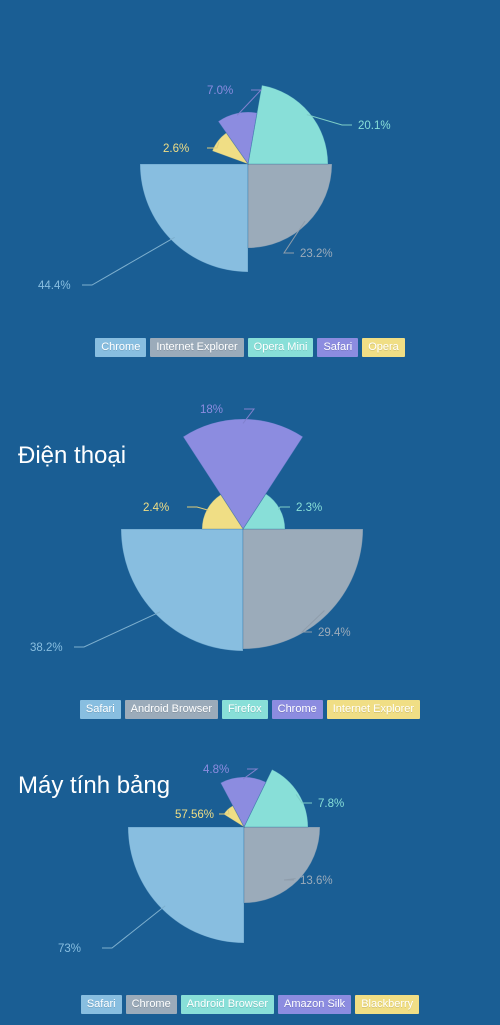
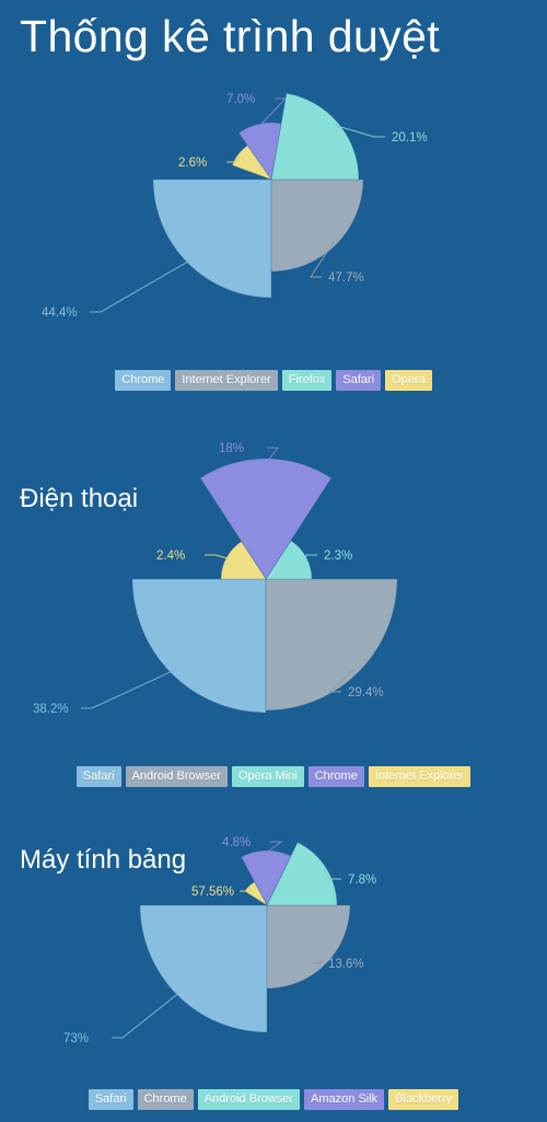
+ Thống kê trình duyệt
  44.4%
- 23.2%
+ 47.7%
  20.1%
  7.0%
  2.6%
  Chrome
  Internet Explorer
- Opera Mini
+ Firefox
  Safari
  Opera
  Điện thoại
  38.2%
  29.4%
  2.3%
  18%
  2.4%
  Safari
  Android Browser
- Firefox
+ Opera Mini
  Chrome
  Internet Explorer
  Máy tính bảng
  73%
  13.6%
  7.8%
  4.8%
  57.56%
  Safari
  Chrome
  Android Browser
  Amazon Silk
  Blackberry
